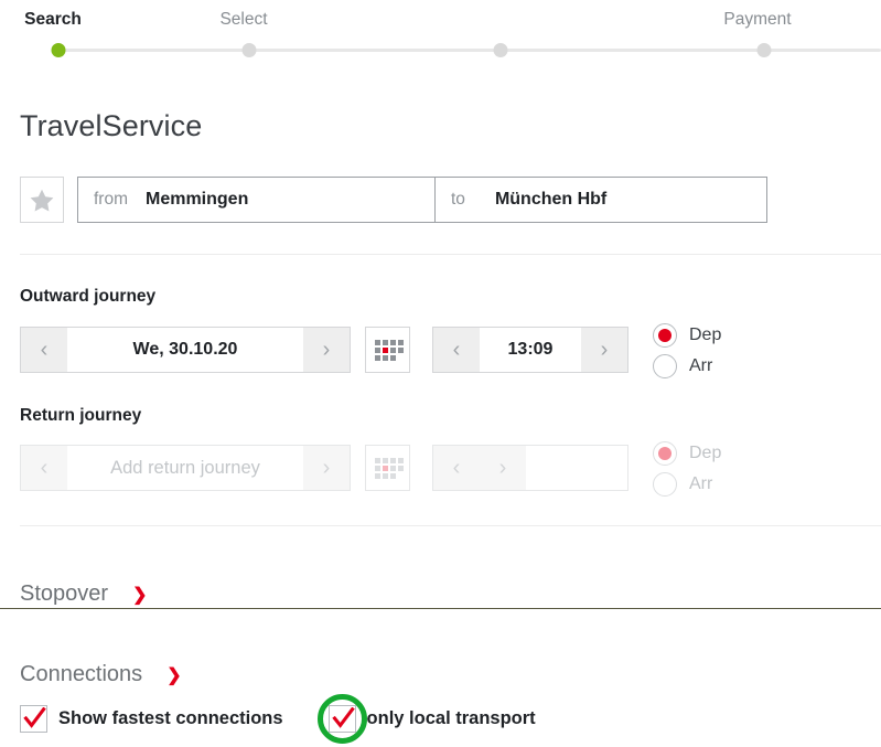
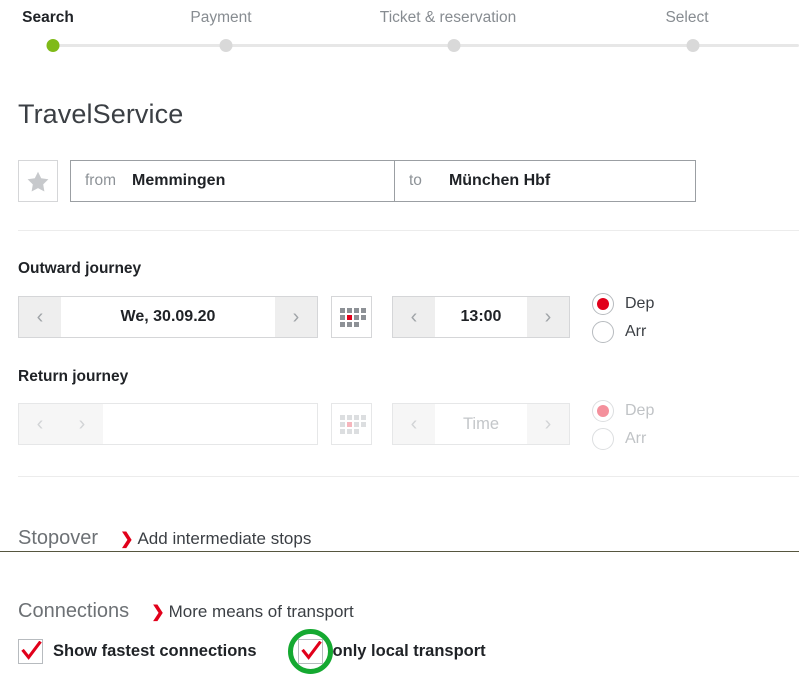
  Search
- Select
+ Payment
+ Ticket & reservation
- Payment
+ Select
  TravelService
  from
  Memmingen
  to
  München Hbf
  Outward journey
  ‹
- We, 30.10.20
+ We, 30.09.20
  ›
  ‹
- 13:09
+ 13:00
  ›
  Dep
  Arr
  Return journey
  ‹
- Add return journey
  ›
  ‹
+ Time
  ›
  Dep
  Arr
  Stopover
  ❯
+ Add intermediate stops
  Connections
  ❯
+ More means of transport
  Show fastest connections
  only local transport
